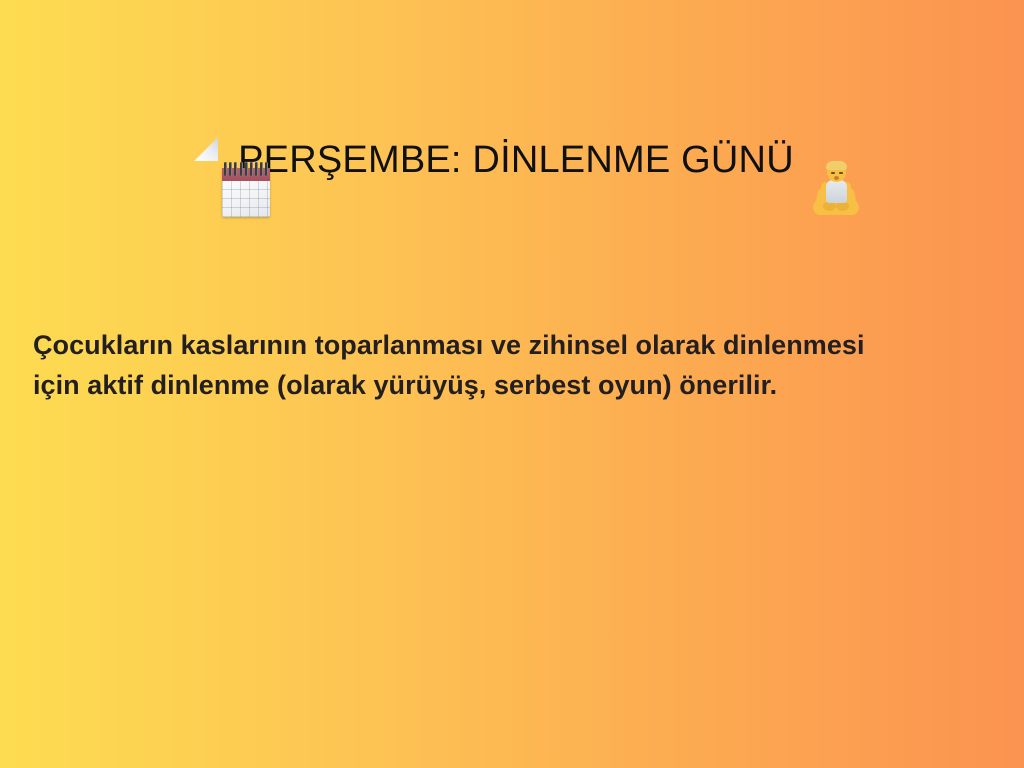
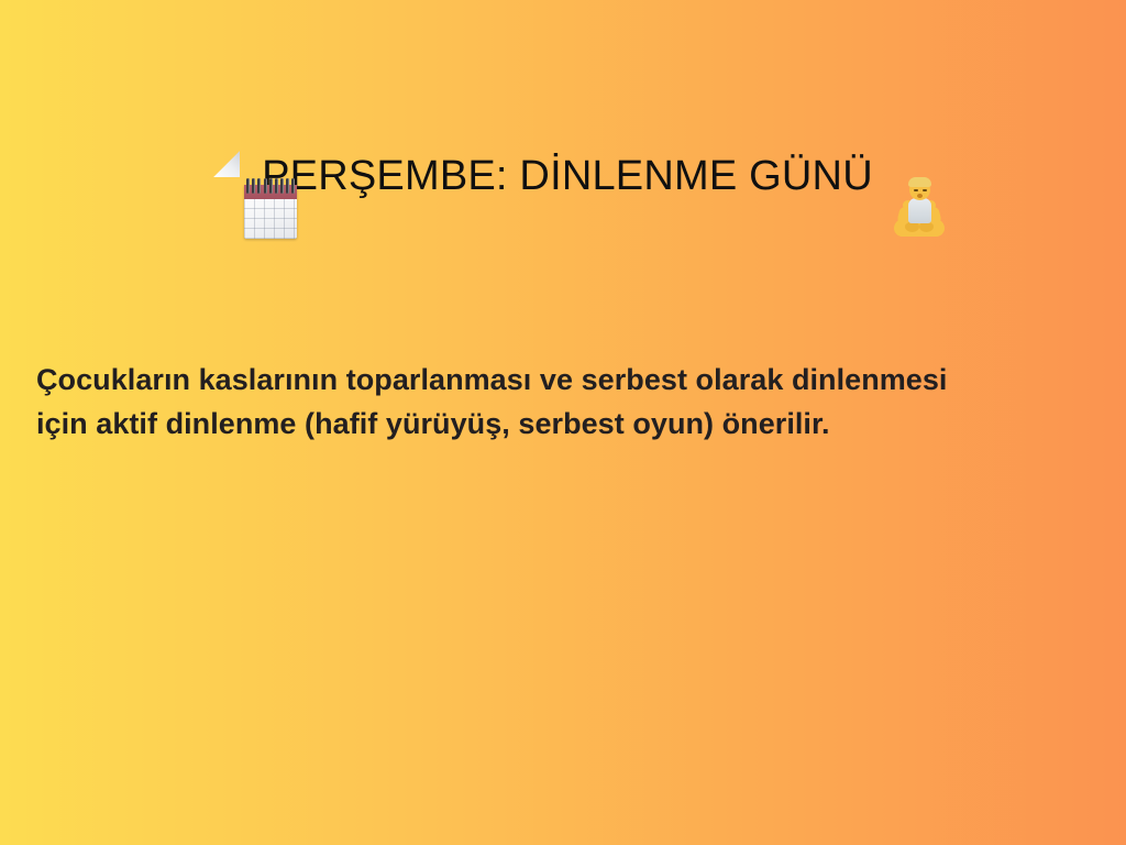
  PERŞEMBE: DİNLENME GÜNÜ
- Çocukların kaslarının toparlanması ve zihinsel olarak dinlenmesi
+ Çocukların kaslarının toparlanması ve serbest olarak dinlenmesi
- için aktif dinlenme (olarak yürüyüş, serbest oyun) önerilir.
+ için aktif dinlenme (hafif yürüyüş, serbest oyun) önerilir.
